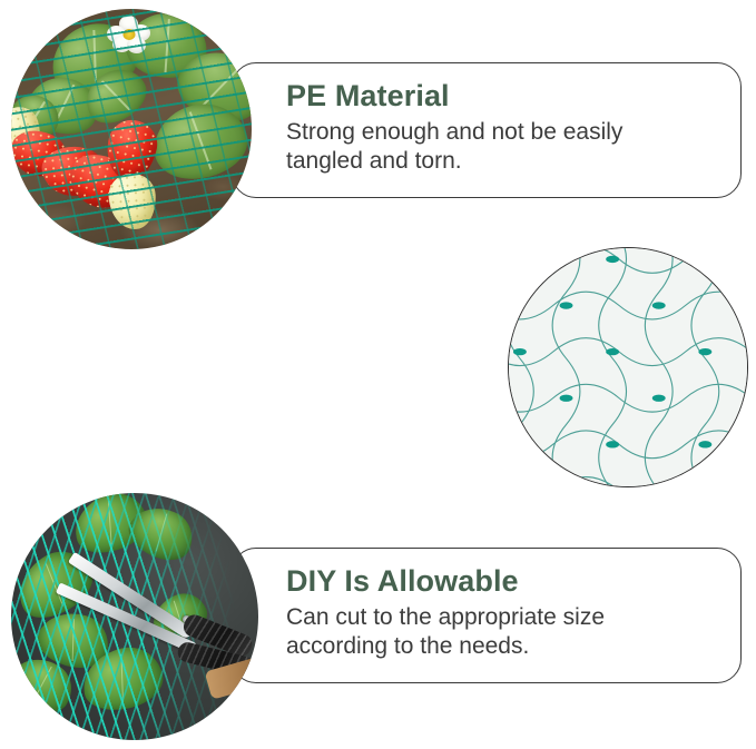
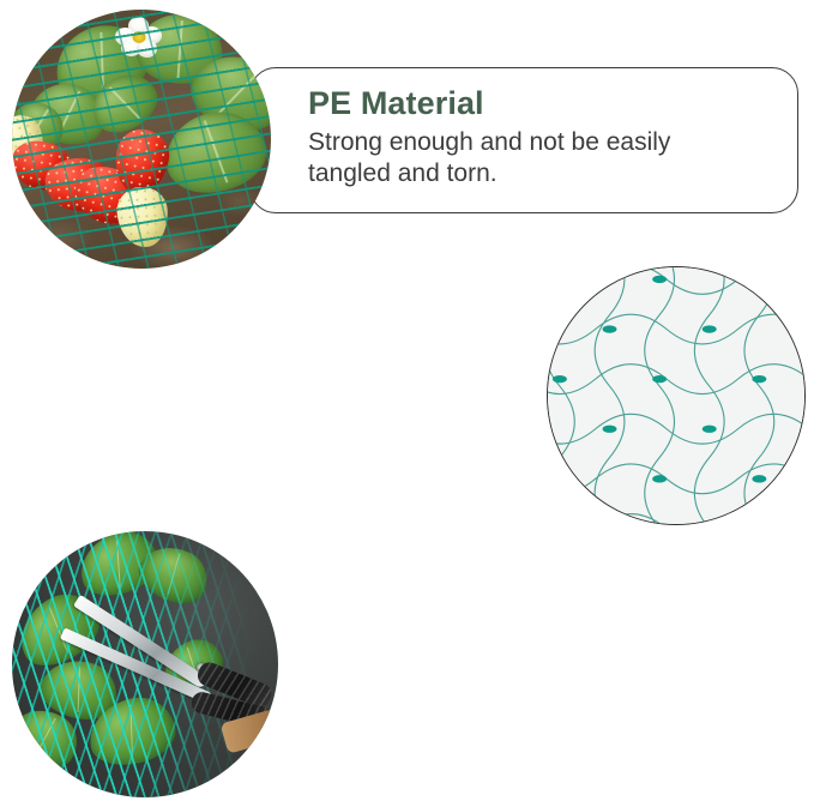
  PE Material
  Strong enough and not be easily
  tangled and torn.
- DIY Is Allowable
- Can cut to the appropriate size
- according to the needs.
